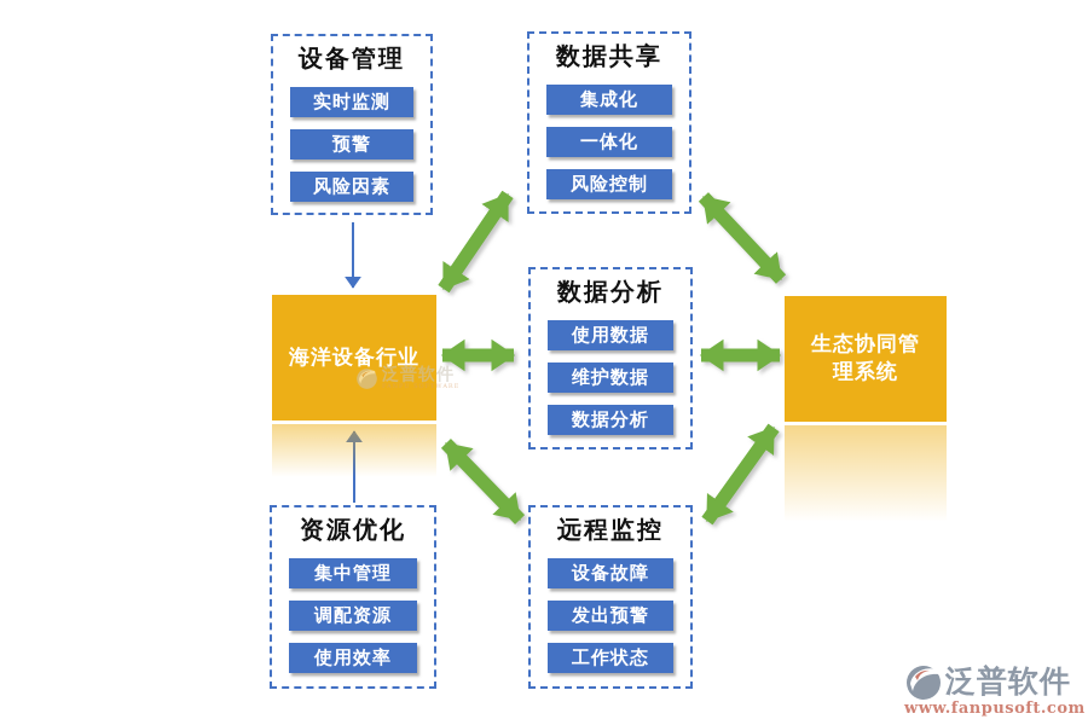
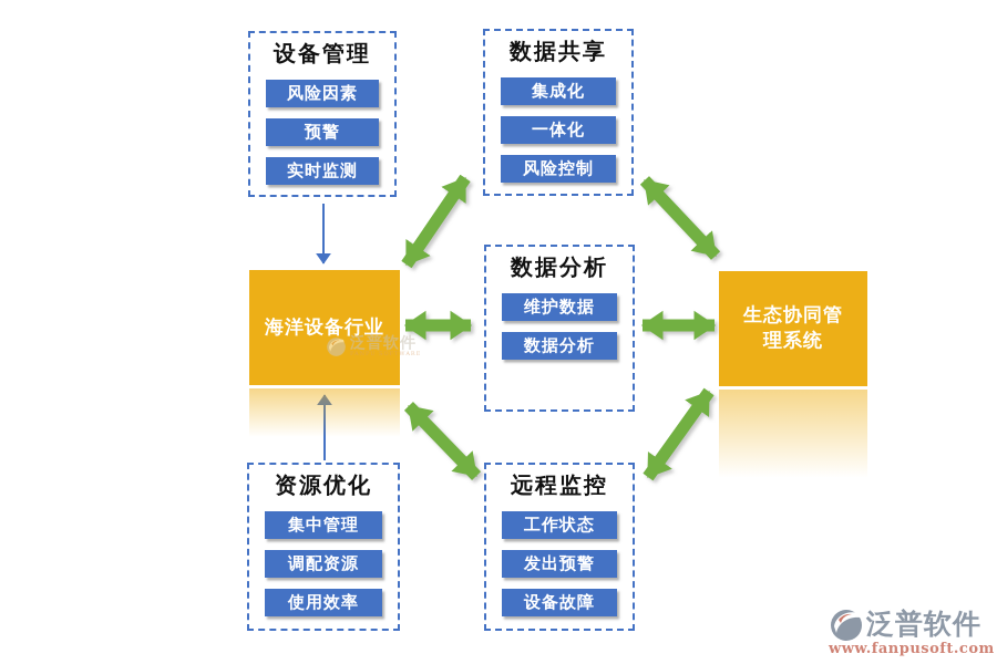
  设备管理
- 实时监测
+ 风险因素
  预警
- 风险因素
+ 实时监测
  数据共享
  集成化
  一体化
  风险控制
  数据分析
- 使用数据
  维护数据
  数据分析
  资源优化
  集中管理
  调配资源
  使用效率
  远程监控
- 设备故障
+ 工作状态
  发出预警
- 工作状态
+ 设备故障
  海洋设备行业
  生态协同管理系统
  泛普软件
  泛普软件
  www.fanpusoft.com
